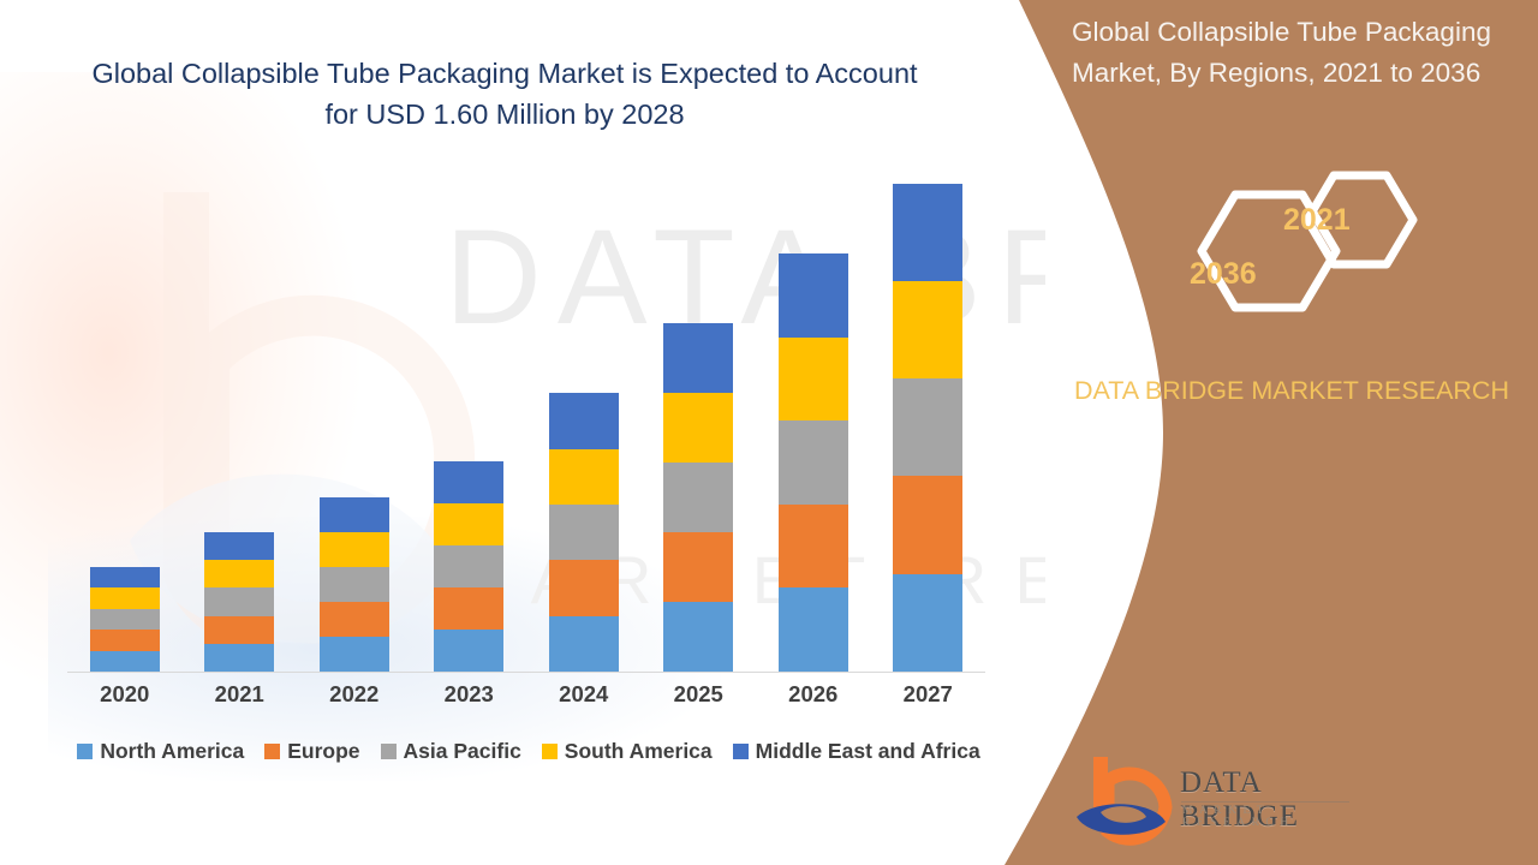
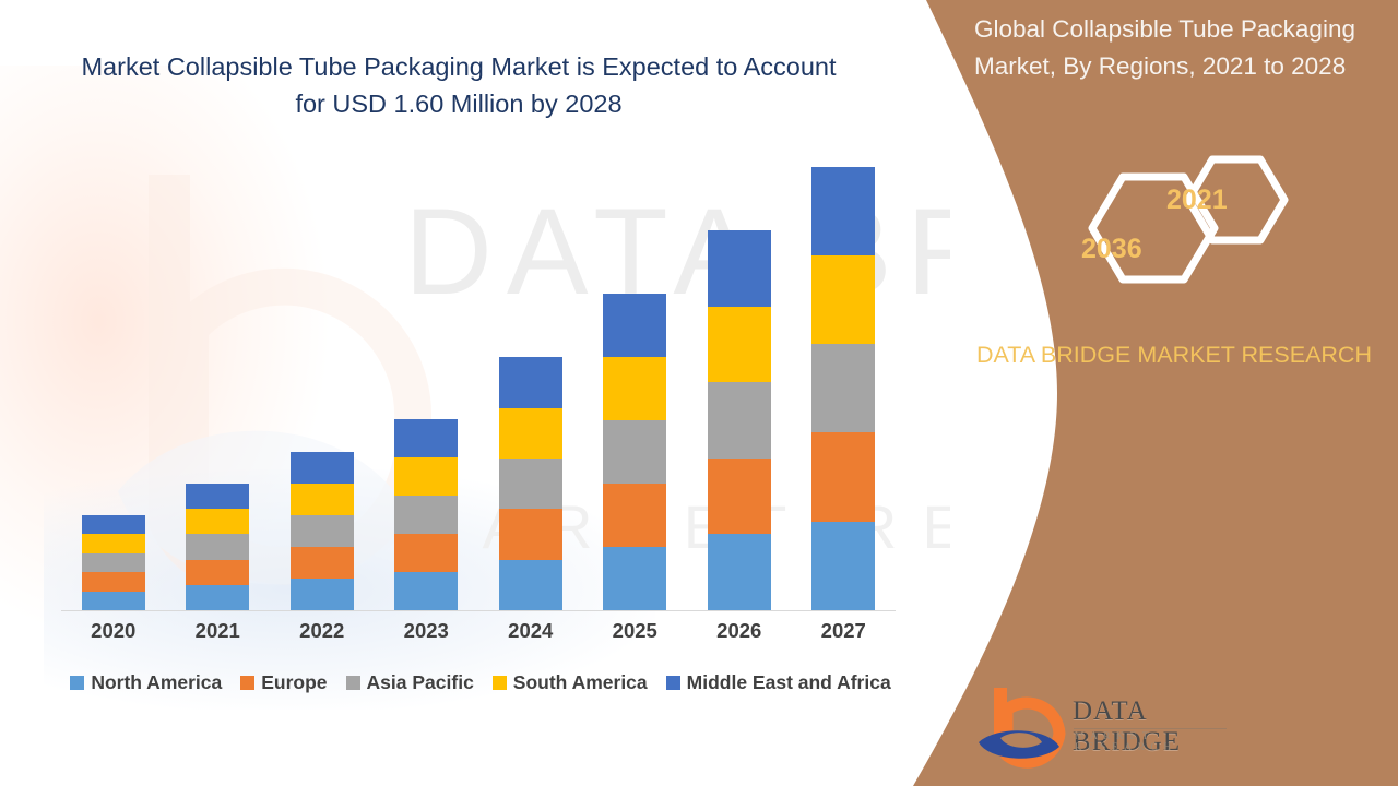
- Global Collapsible Tube Packaging Market is Expected to Account for USD 1.60 Million by 2028
+ Market Collapsible Tube Packaging Market is Expected to Account for USD 1.60 Million by 2028
  2020
  2021
  2022
  2023
  2024
  2025
  2026
  2027
  North America
  Europe
  Asia Pacific
  South America
  Middle East and Africa
- Global Collapsible Tube Packaging Market, By Regions, 2021 to 2036
+ Global Collapsible Tube Packaging Market, By Regions, 2021 to 2028
  2021
  2036
  DATA BRIDGE MARKET RESEARCH
  DATA BRIDGE
  MARKET RESEARCH
